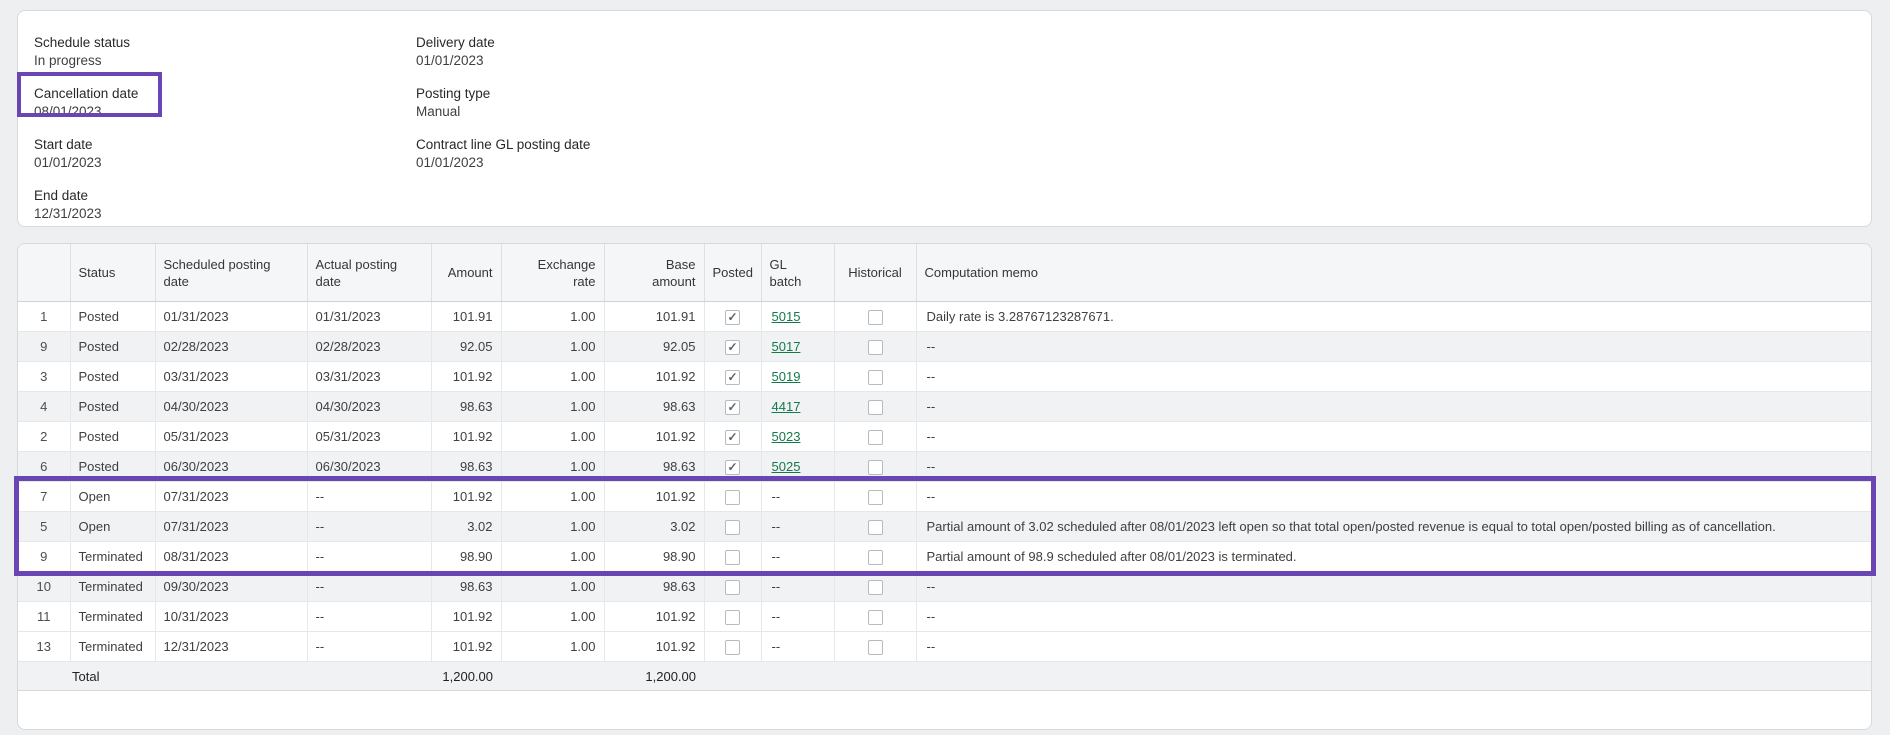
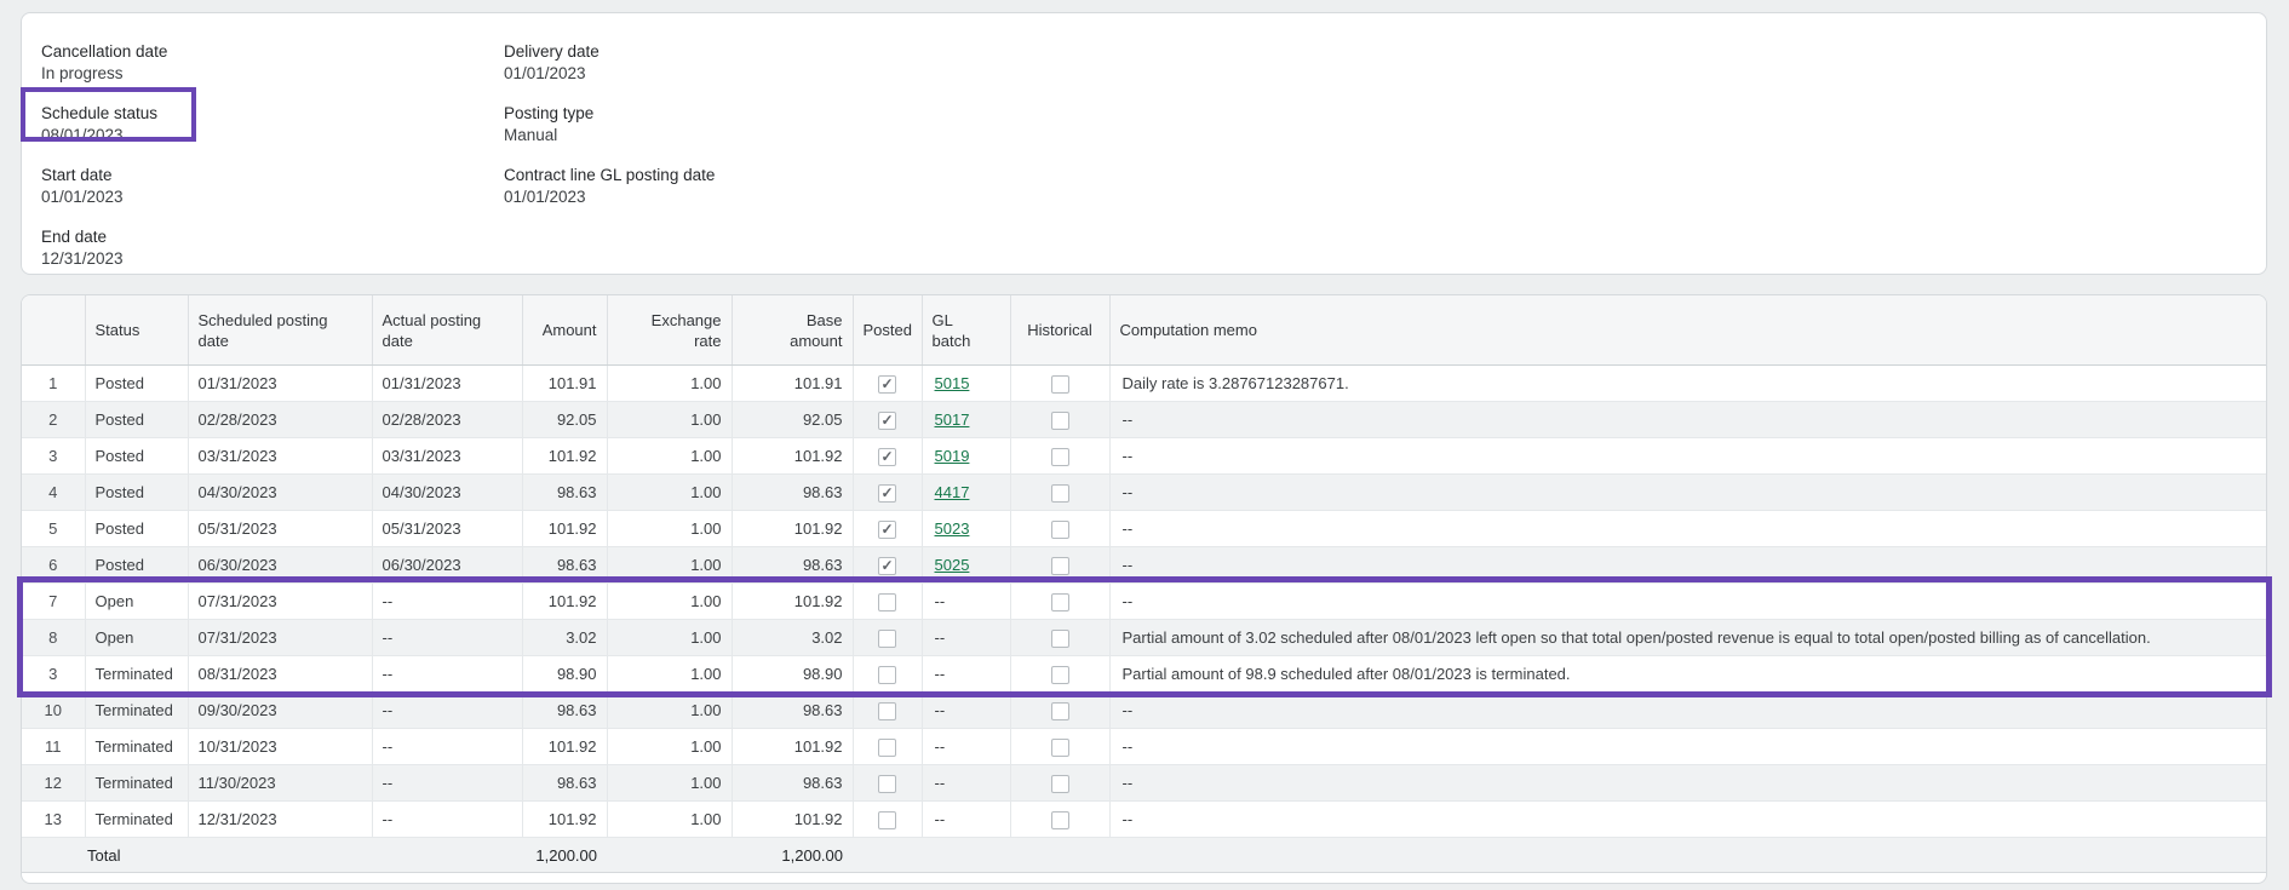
- Schedule status
+ Cancellation date
  In progress
- Cancellation date
+ Schedule status
  08/01/2023
  Start date
  01/01/2023
  End date
  12/31/2023
  Delivery date
  01/01/2023
  Posting type
  Manual
  Contract line GL posting date
  01/01/2023
  	Status	Scheduled posting date	Actual posting date	Amount	Exchange rate	Base amount	Posted	GL batch	Historical	Computation memo
  1	Posted	01/31/2023	01/31/2023	101.91	1.00	101.91		5015		Daily rate is 3.28767123287671.
- 9	Posted	02/28/2023	02/28/2023	92.05	1.00	92.05		5017		--
+ 2	Posted	02/28/2023	02/28/2023	92.05	1.00	92.05		5017		--
  3	Posted	03/31/2023	03/31/2023	101.92	1.00	101.92		5019		--
  4	Posted	04/30/2023	04/30/2023	98.63	1.00	98.63		4417		--
- 2	Posted	05/31/2023	05/31/2023	101.92	1.00	101.92		5023		--
+ 5	Posted	05/31/2023	05/31/2023	101.92	1.00	101.92		5023		--
  6	Posted	06/30/2023	06/30/2023	98.63	1.00	98.63		5025		--
  7	Open	07/31/2023	--	101.92	1.00	101.92		--		--
- 5	Open	07/31/2023	--	3.02	1.00	3.02		--		Partial amount of 3.02 scheduled after 08/01/2023 left open so that total open/posted revenue is equal to total open/posted billing as of cancellation.
+ 8	Open	07/31/2023	--	3.02	1.00	3.02		--		Partial amount of 3.02 scheduled after 08/01/2023 left open so that total open/posted revenue is equal to total open/posted billing as of cancellation.
- 9	Terminated	08/31/2023	--	98.90	1.00	98.90		--		Partial amount of 98.9 scheduled after 08/01/2023 is terminated.
+ 3	Terminated	08/31/2023	--	98.90	1.00	98.90		--		Partial amount of 98.9 scheduled after 08/01/2023 is terminated.
  10	Terminated	09/30/2023	--	98.63	1.00	98.63		--		--
  11	Terminated	10/31/2023	--	101.92	1.00	101.92		--		--
+ 12	Terminated	11/30/2023	--	98.63	1.00	98.63		--		--
  13	Terminated	12/31/2023	--	101.92	1.00	101.92		--		--
  Total	1,200.00		1,200.00
